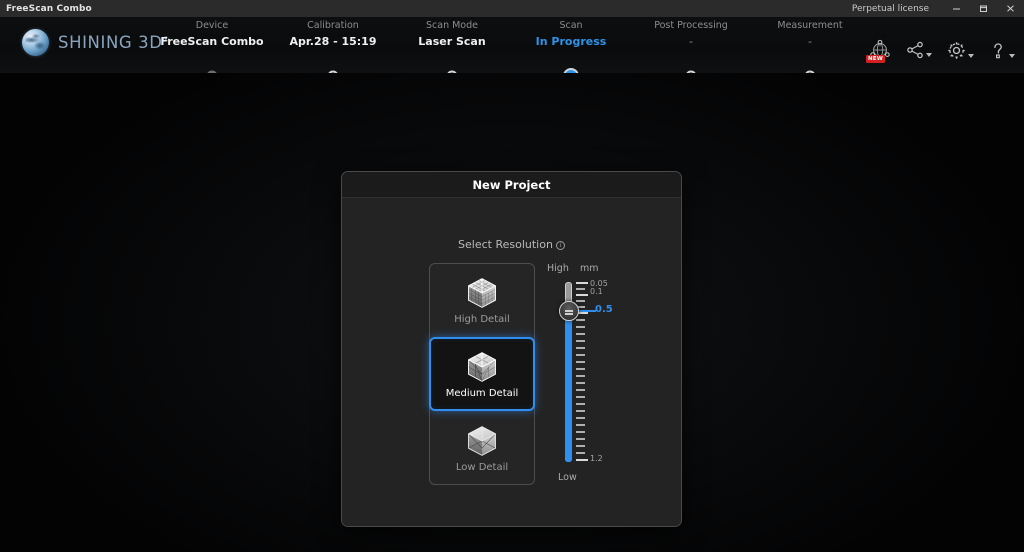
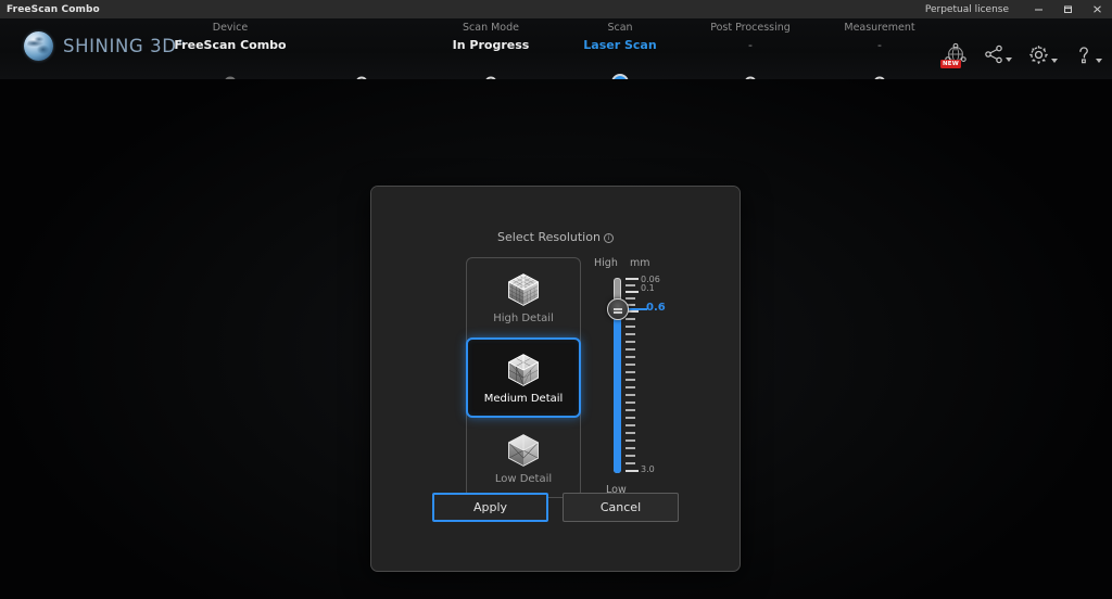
  FreeScan Combo
  Perpetual license
  SHINING 3D®
  Device
  FreeScan Combo
- Calibration
- Apr.28 - 15:19
  Scan Mode
- Laser Scan
+ In Progress
  Scan
- In Progress
+ Laser Scan
  Post Processing
  -
  Measurement
  -
- New Project
  Select Resolution i
  High Detail
  Medium Detail
  Low Detail
  High
  mm
- 0.05
+ 0.06
  0.1
- 1.2
+ 3.0
- 0.5
+ 0.6
  Low
+ Apply
+ Cancel
